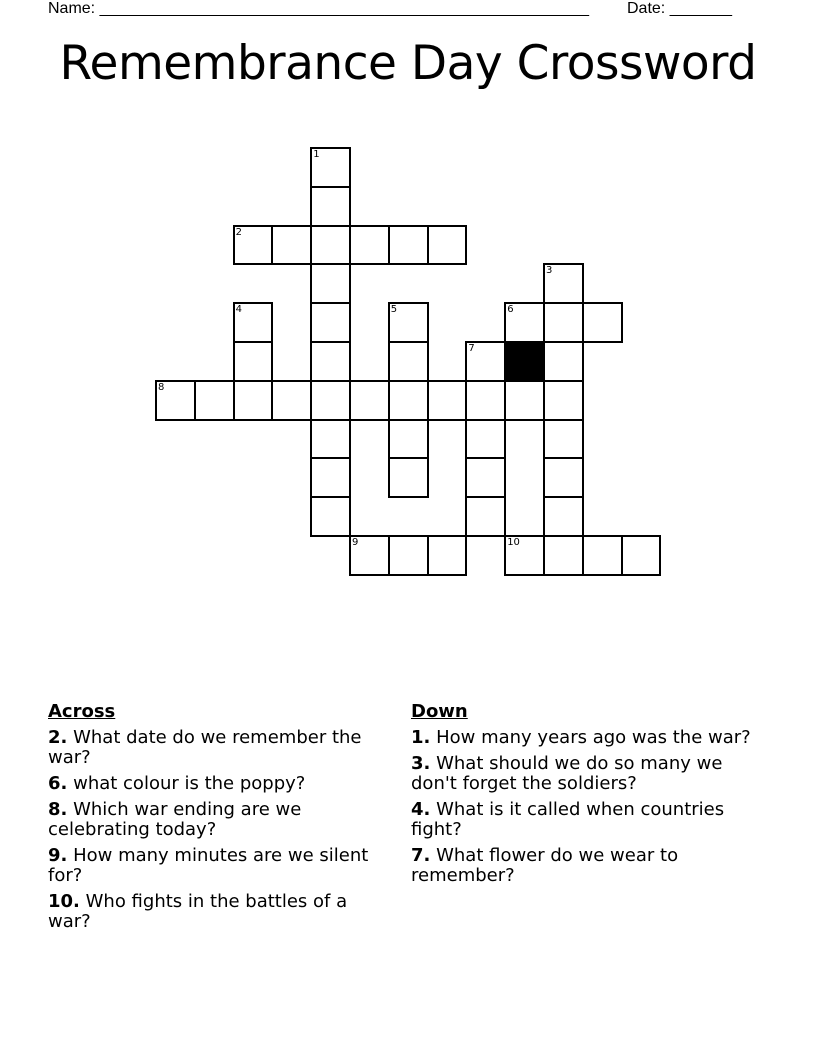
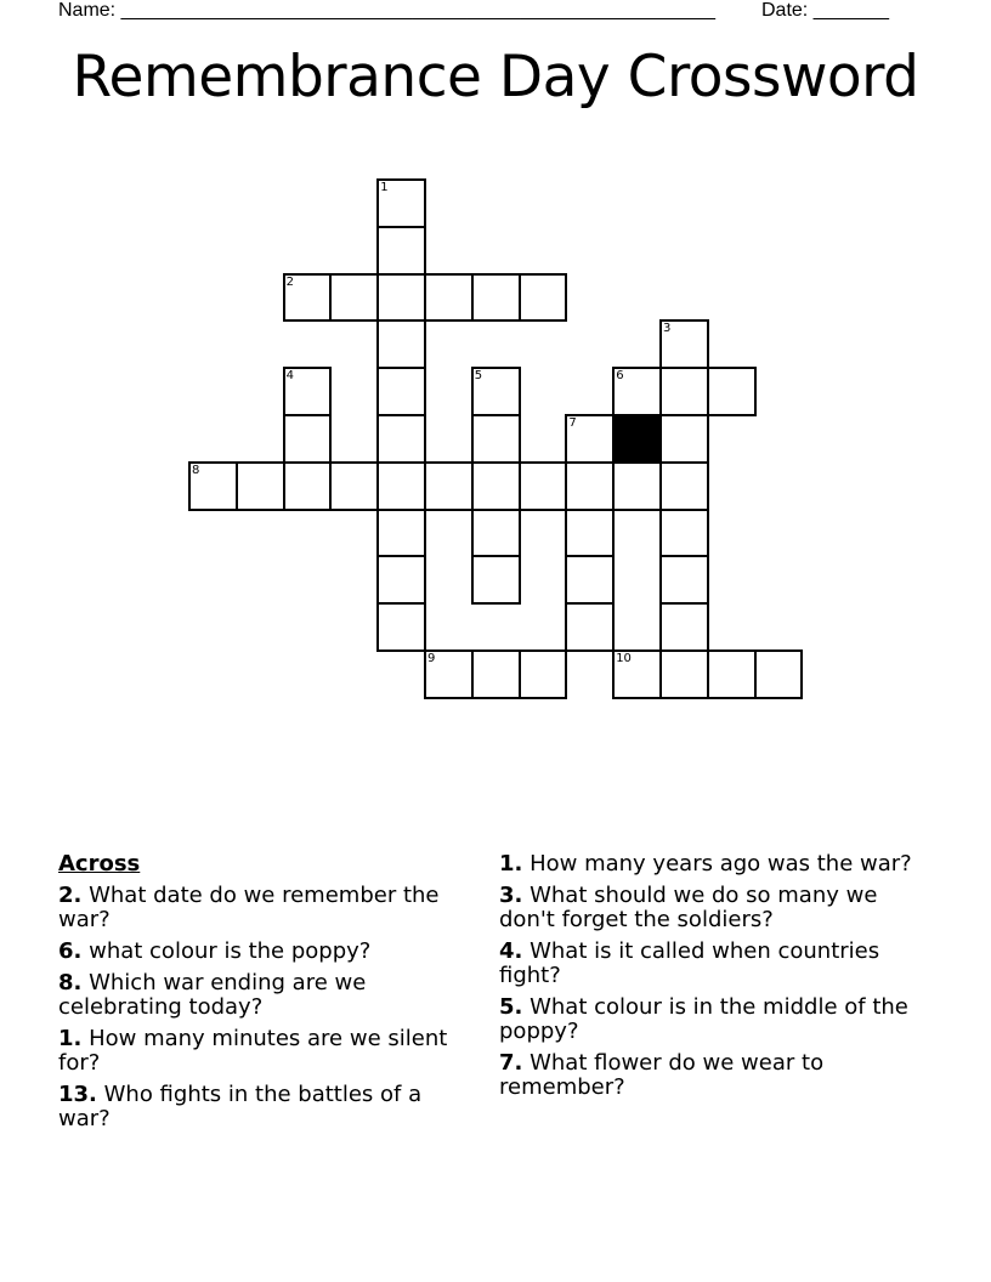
  Name: _______________________________________________________
  Date: _______
  Remembrance Day Crossword
  1
  2
  3
  4
  5
  6
  7
  8
  9
  10
  Across
  2. What date do we remember the war?
  6. what colour is the poppy?
  8. Which war ending are we celebrating today?
- 9. How many minutes are we silent for?
+ 1. How many minutes are we silent for?
- 10. Who fights in the battles of a war?
+ 13. Who fights in the battles of a war?
- Down
  1. How many years ago was the war?
  3. What should we do so many we don't forget the soldiers?
  4. What is it called when countries fight?
+ 5. What colour is in the middle of the poppy?
  7. What flower do we wear to remember?
